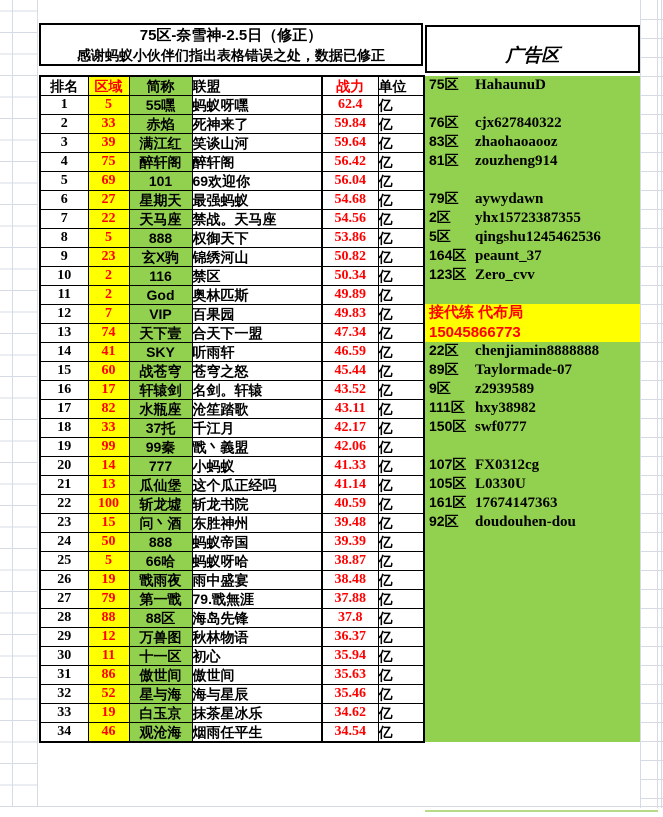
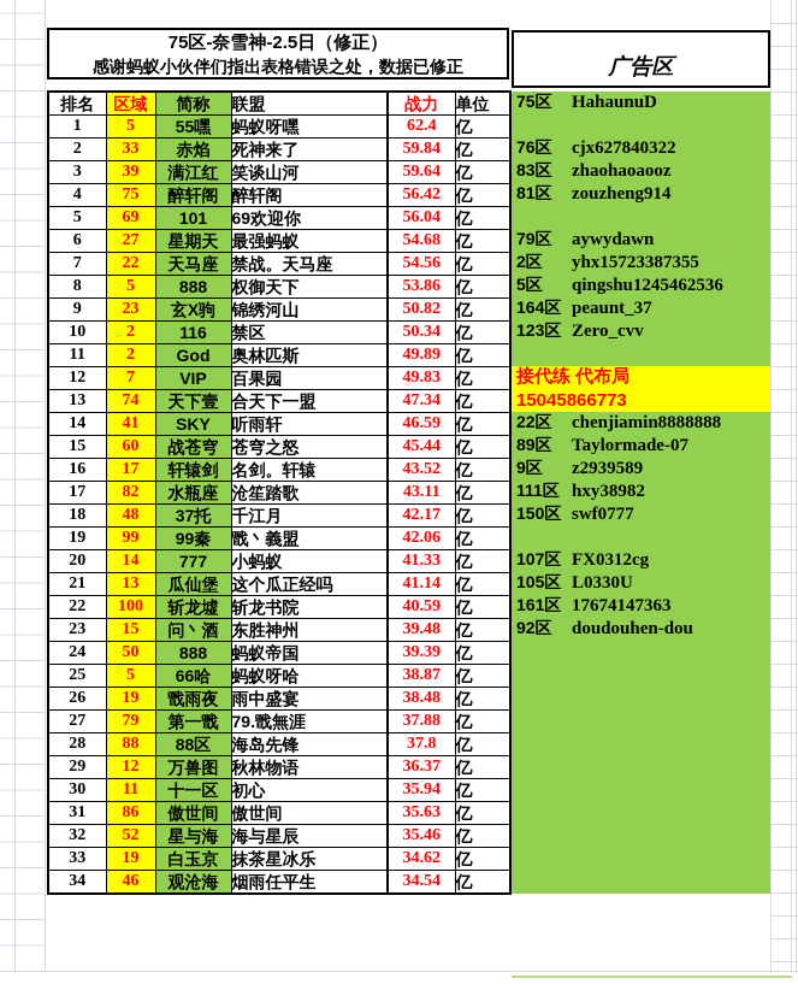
  75区-奈雪神-2.5日（修正）
  感谢蚂蚁小伙伴们指出表格错误之处，数据已修正
  排名	区域	简称	联盟	战力	单位
  1	5	55嘿	蚂蚁呀嘿	62.4	亿
  2	33	赤焰	死神来了	59.84	亿
  3	39	满江红	笑谈山河	59.64	亿
  4	75	醉轩阁	醉轩阁	56.42	亿
  5	69	101	69欢迎你	56.04	亿
  6	27	星期天	最强蚂蚁	54.68	亿
  7	22	天马座	禁战。天马座	54.56	亿
  8	5	888	权御天下	53.86	亿
  9	23	玄X驹	锦绣河山	50.82	亿
  10	2	116	禁区	50.34	亿
  11	2	God	奥林匹斯	49.89	亿
  12	7	VIP	百果园	49.83	亿
  13	74	天下壹	合天下一盟	47.34	亿
  14	41	SKY	听雨轩	46.59	亿
  15	60	战苍穹	苍穹之怒	45.44	亿
  16	17	轩辕剑	名剑。轩辕	43.52	亿
  17	82	水瓶座	沧笙踏歌	43.11	亿
- 18	33	37托	千江月	42.17	亿
+ 18	48	37托	千江月	42.17	亿
  19	99	99秦	戬丶義盟	42.06	亿
  20	14	777	小蚂蚁	41.33	亿
  21	13	瓜仙堡	这个瓜正经吗	41.14	亿
  22	100	斩龙墟	斩龙书院	40.59	亿
  23	15	问丶酒	东胜神州	39.48	亿
  24	50	888	蚂蚁帝国	39.39	亿
  25	5	66哈	蚂蚁呀哈	38.87	亿
  26	19	戬雨夜	雨中盛宴	38.48	亿
  27	79	第一戬	79.戬無涯	37.88	亿
  28	88	88区	海岛先锋	37.8	亿
  29	12	万兽图	秋林物语	36.37	亿
  30	11	十一区	初心	35.94	亿
  31	86	傲世间	傲世间	35.63	亿
  32	52	星与海	海与星辰	35.46	亿
  33	19	白玉京	抹茶星冰乐	34.62	亿
  34	46	观沧海	烟雨任平生	34.54	亿
  广告区
  75区
  HahaunuD
  76区
  cjx627840322
  83区
  zhaohaoaooz
  81区
  zouzheng914
  79区
  aywydawn
  2区
  yhx15723387355
  5区
  qingshu1245462536
  164区
  peaunt_37
  123区
  Zero_cvv
  接代练 代布局
  15045866773
  22区
  chenjiamin8888888
  89区
  Taylormade-07
  9区
  z2939589
  111区
  hxy38982
  150区
  swf0777
  107区
  FX0312cg
  105区
  L0330U
  161区
  17674147363
  92区
  doudouhen-dou
